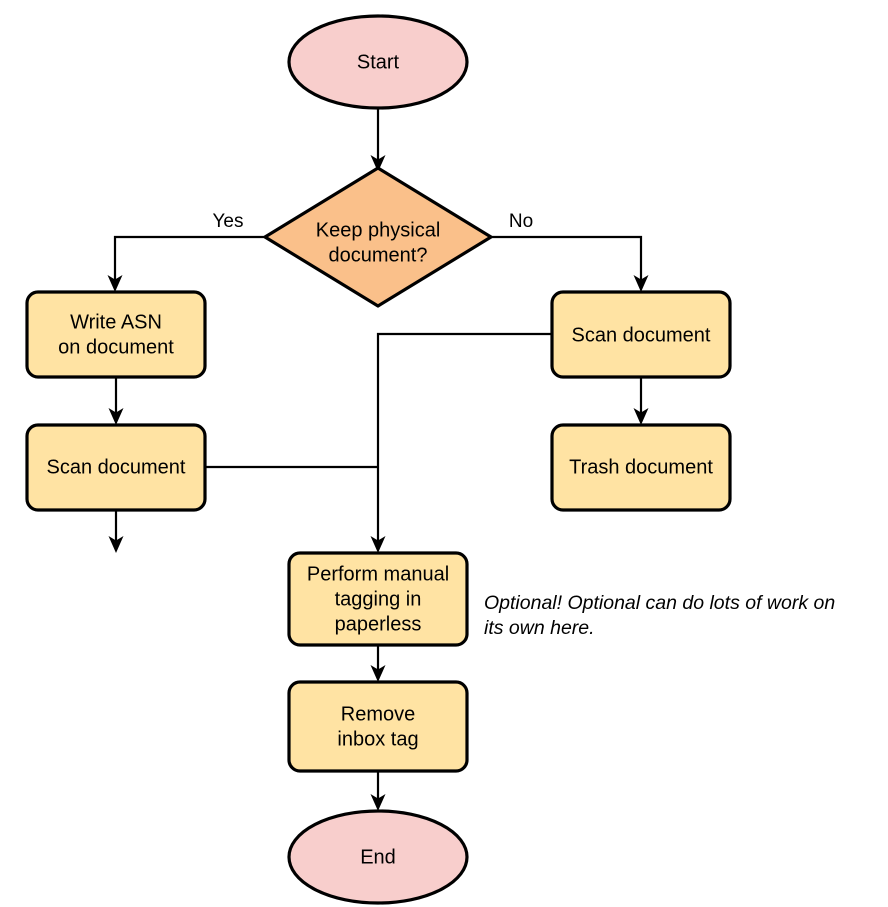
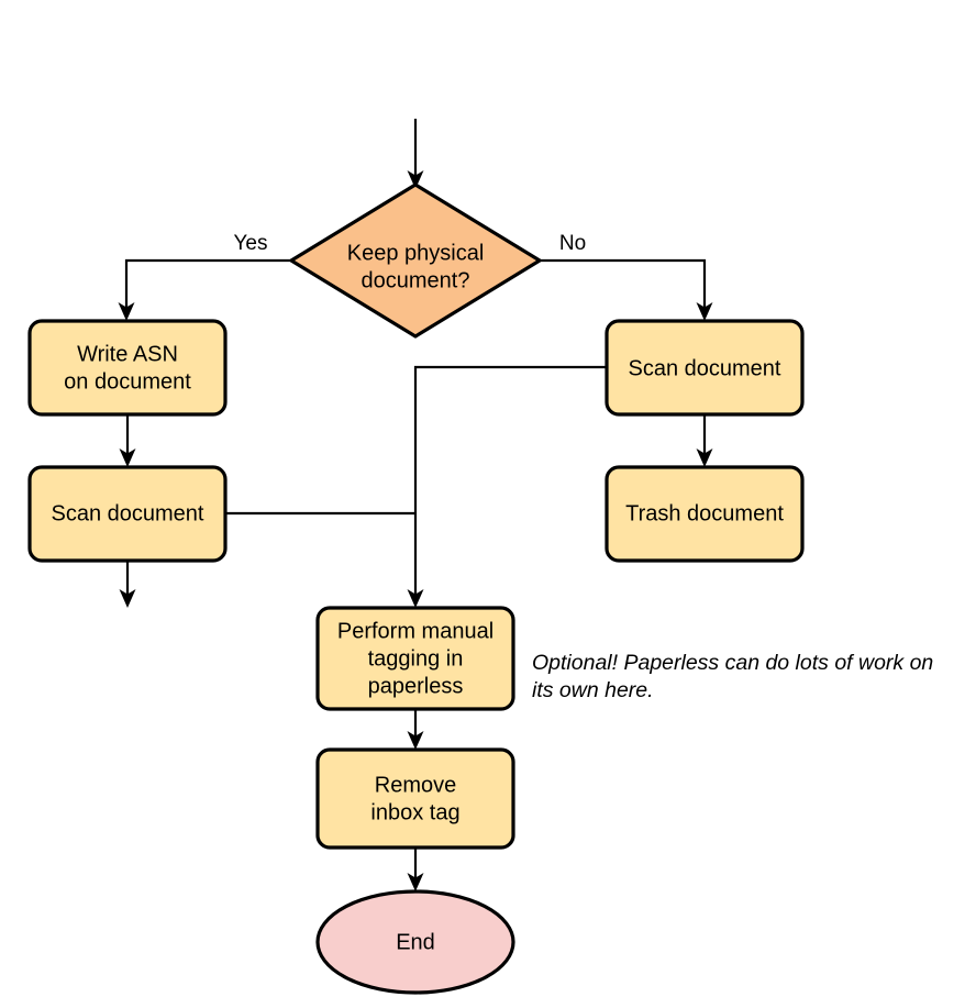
  Yes
  No
- Start
  Keep physical
  document?
  Write ASN
  on document
  Scan document
  Scan document
  Trash document
  Perform manual
  tagging in
  paperless
  Remove
  inbox tag
  End
- Optional! Optional can do lots of work on
+ Optional! Paperless can do lots of work on
  its own here.
